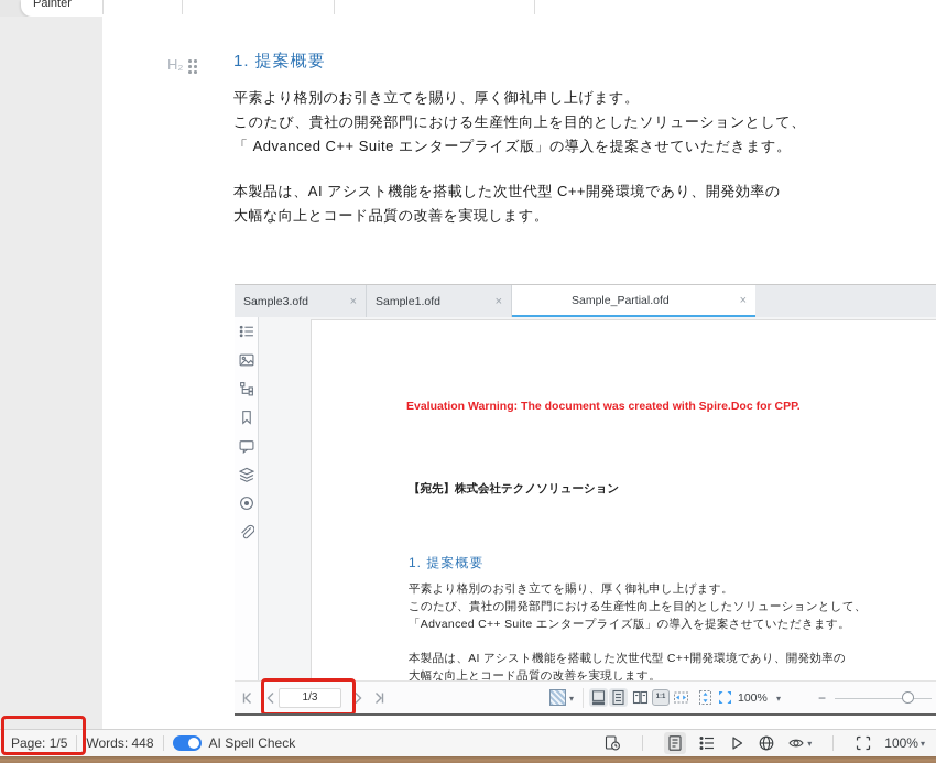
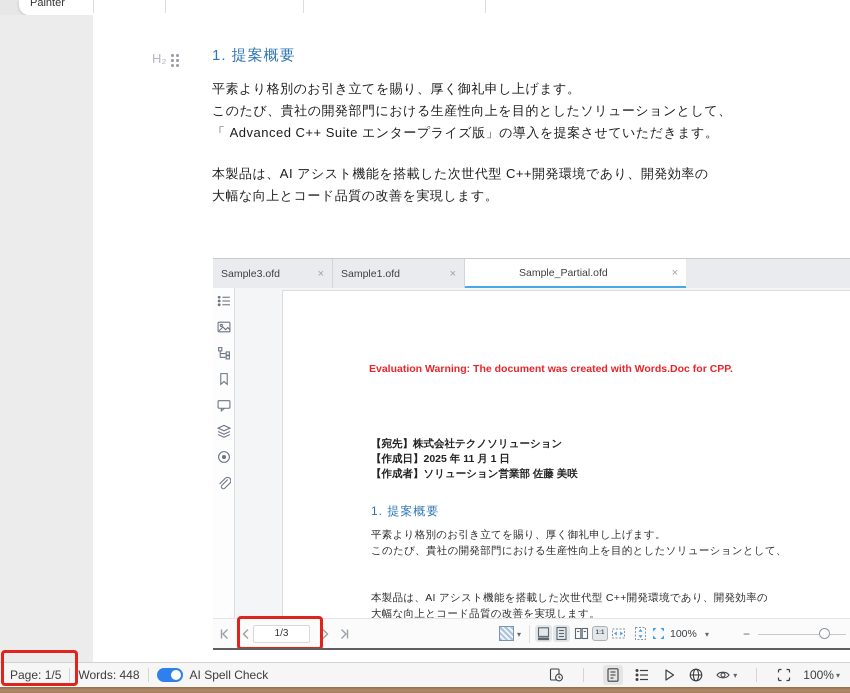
  Painter
  H₂
  1. 提案概要
  平素より格別のお引き立てを賜り、厚く御礼申し上げます。
  このたび、貴社の開発部門における生産性向上を目的としたソリューションとして、
  「 Advanced C++ Suite エンタープライズ版」の導入を提案させていただきます。
  本製品は、AI アシスト機能を搭載した次世代型 C++開発環境であり、開発効率の
  大幅な向上とコード品質の改善を実現します。
  Sample3.ofd
  ×
  Sample1.ofd
  ×
  Sample_Partial.ofd
  ×
- Evaluation Warning: The document was created with Spire.Doc for CPP.
+ Evaluation Warning: The document was created with Words.Doc for CPP.
  【宛先】株式会社テクノソリューション
+ 【作成日】2025 年 11 月 1 日
+ 【作成者】ソリューション営業部 佐藤 美咲
  1. 提案概要
  平素より格別のお引き立てを賜り、厚く御礼申し上げます。
  このたび、貴社の開発部門における生産性向上を目的としたソリューションとして、
- 「Advanced C++ Suite エンタープライズ版」の導入を提案させていただきます。
  本製品は、AI アシスト機能を搭載した次世代型 C++開発環境であり、開発効率の
  大幅な向上とコード品質の改善を実現します。
  1/3
  ▾
  100%
  ▾
  −
  Page: 1/5
  Words: 448
  AI Spell Check
  ▾
  100%
  ▾
